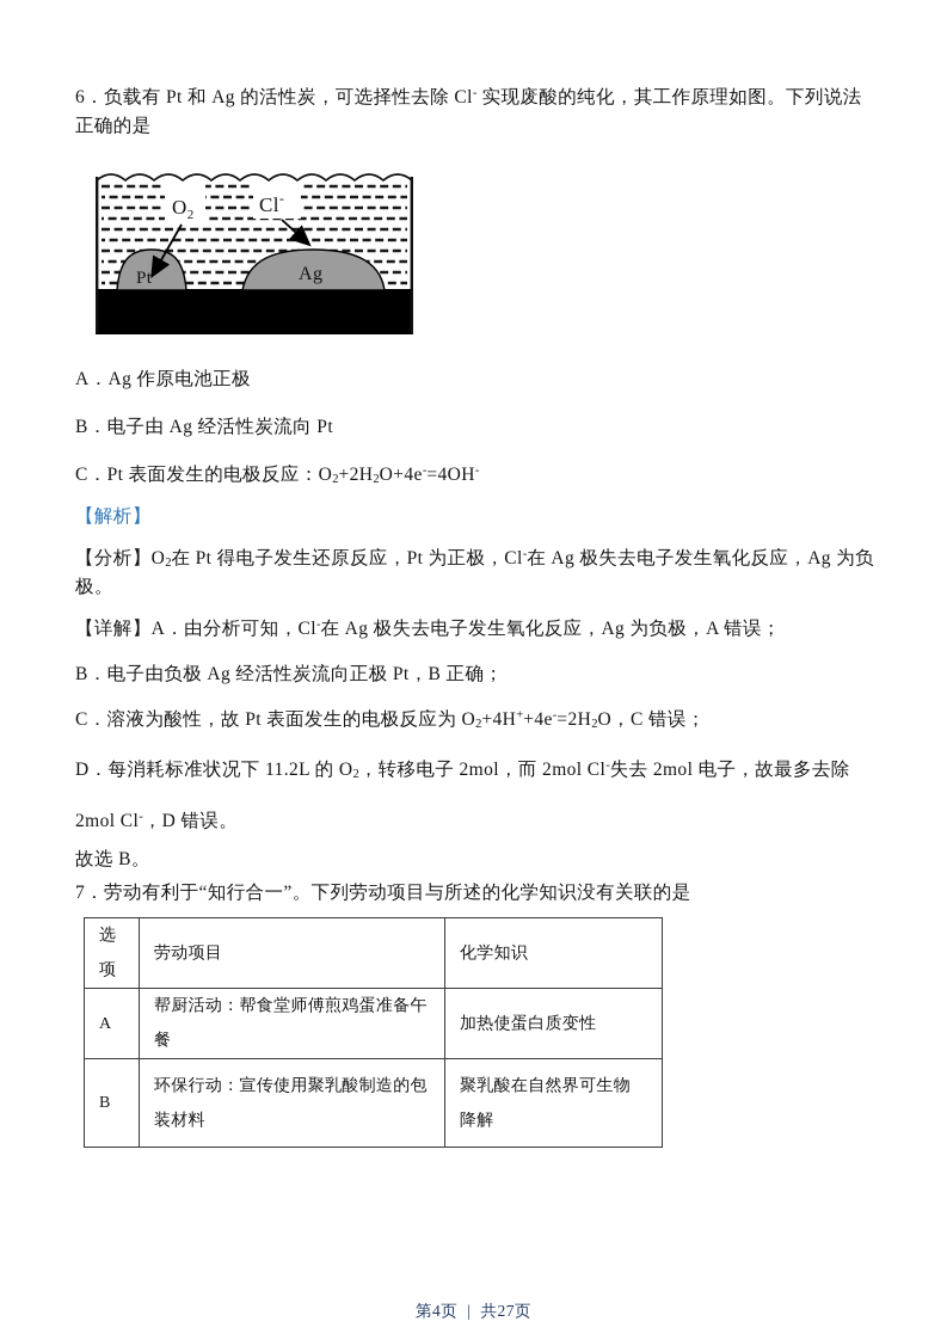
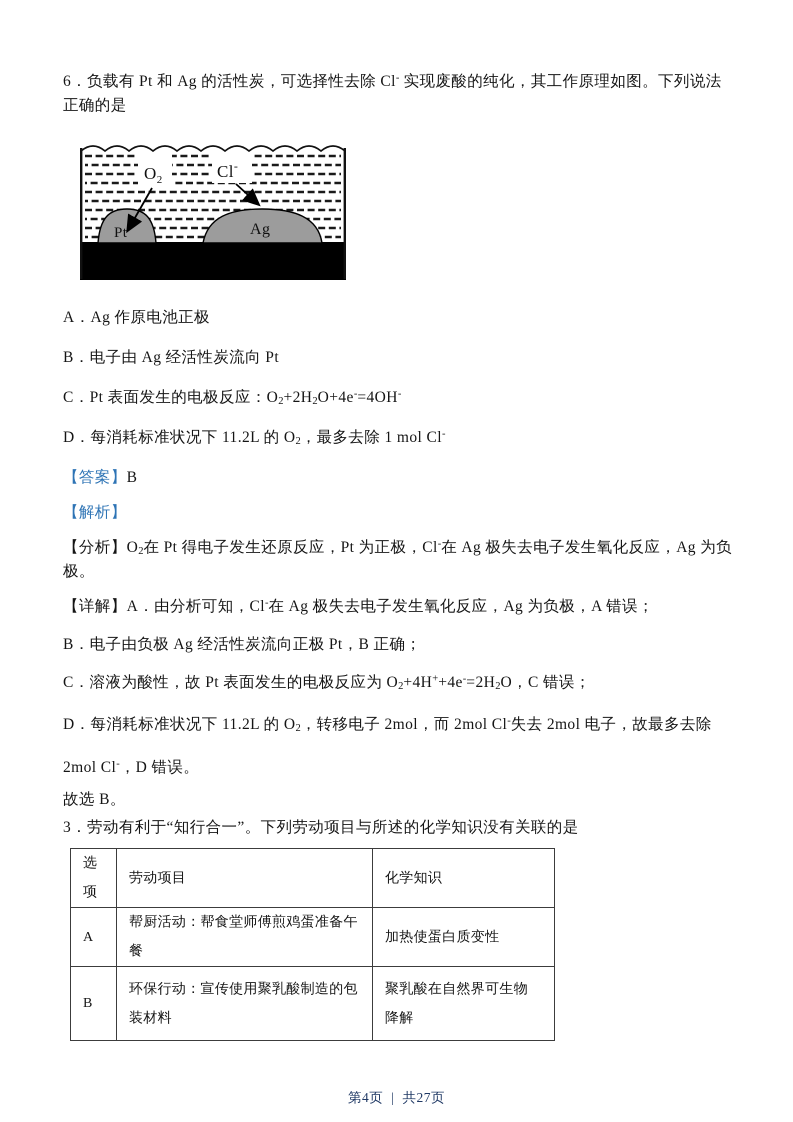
  6．负载有 Pt 和 Ag 的活性炭，可选择性去除 Cl- 实现废酸的纯化，其工作原理如图。下列说法正确的是
  O2
  Cl-
  Pt
  Ag
  A．Ag 作原电池正极
  B．电子由 Ag 经活性炭流向 Pt
  C．Pt 表面发生的电极反应：O2+2H2O+4e-=4OH-
+ D．每消耗标准状况下 11.2L 的 O2，最多去除 1 mol Cl-
+ 【答案】B
  【解析】
  【分析】O2在 Pt 得电子发生还原反应，Pt 为正极，Cl-在 Ag 极失去电子发生氧化反应，Ag 为负极。
  【详解】A．由分析可知，Cl-在 Ag 极失去电子发生氧化反应，Ag 为负极，A 错误；
  B．电子由负极 Ag 经活性炭流向正极 Pt，B 正确；
  C．溶液为酸性，故 Pt 表面发生的电极反应为 O2+4H++4e-=2H2O，C 错误；
  D．每消耗标准状况下 11.2L 的 O2，转移电子 2mol，而 2mol Cl-失去 2mol 电子，故最多去除
  2mol Cl-，D 错误。
  故选 B。
- 7．劳动有利于“知行合一”。下列劳动项目与所述的化学知识没有关联的是
+ 3．劳动有利于“知行合一”。下列劳动项目与所述的化学知识没有关联的是
  选项	劳动项目	化学知识
  A	帮厨活动：帮食堂师傅煎鸡蛋准备午餐	加热使蛋白质变性
  B	环保行动：宣传使用聚乳酸制造的包装材料	聚乳酸在自然界可生物降解
  第4页 | 共27页
